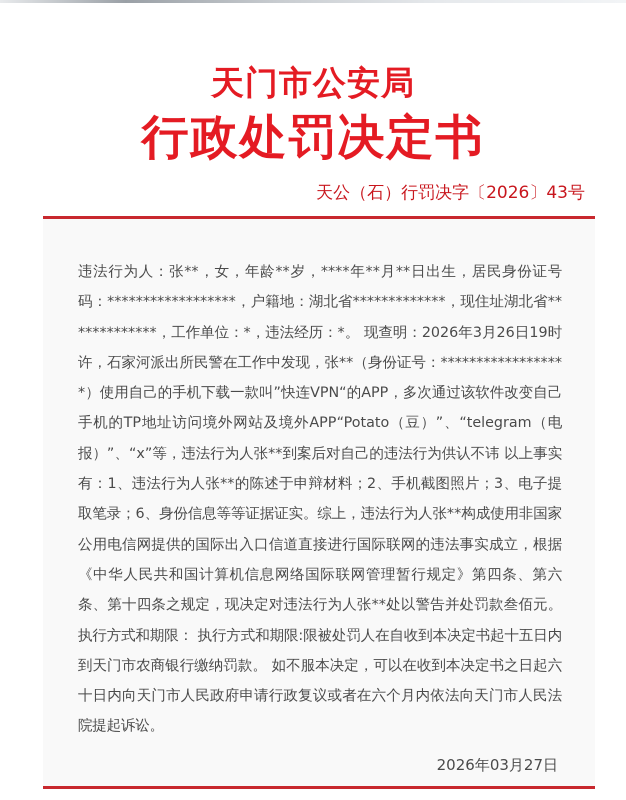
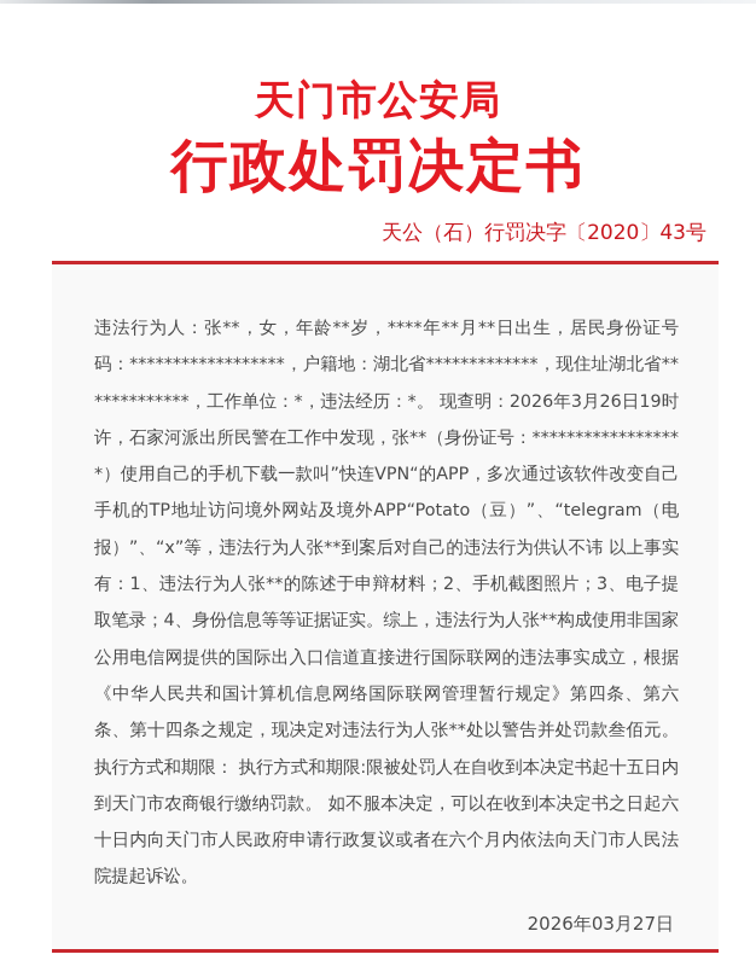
  天门市公安局
  行政处罚决定书
- 天公（石）行罚决字〔2026〕43号
+ 天公（石）行罚决字〔2020〕43号
- 违法行为人：张**，女，年龄**岁，****年**月**日出生，居民身份证号码：******************，户籍地：湖北省*************，现住址湖北省*************，工作单位：*，违法经历：*。 现查明：2026年3月26日19时许，石家河派出所民警在工作中发现，张**（身份证号：******************）使用自己的手机下载一款叫”快连VPN“的APP，多次通过该软件改变自己手机的TP地址访问境外网站及境外APP“Potato（豆）”、“telegram（电报）”、“x”等，违法行为人张**到案后对自己的违法行为供认不讳 以上事实有：1、违法行为人张**的陈述于申辩材料；2、手机截图照片；3、电子提取笔录；6、身份信息等等证据证实。综上，违法行为人张**构成使用非国家公用电信网提供的国际出入口信道直接进行国际联网的违法事实成立，根据《中华人民共和国计算机信息网络国际联网管理暂行规定》第四条、第六条、第十四条之规定，现决定对违法行为人张**处以警告并处罚款叁佰元。执行方式和期限： 执行方式和期限:限被处罚人在自收到本决定书起十五日内到天门市农商银行缴纳罚款。 如不服本决定，可以在收到本决定书之日起六十日内向天门市人民政府申请行政复议或者在六个月内依法向天门市人民法院提起诉讼。
+ 违法行为人：张**，女，年龄**岁，****年**月**日出生，居民身份证号码：******************，户籍地：湖北省*************，现住址湖北省*************，工作单位：*，违法经历：*。 现查明：2026年3月26日19时许，石家河派出所民警在工作中发现，张**（身份证号：******************）使用自己的手机下载一款叫”快连VPN“的APP，多次通过该软件改变自己手机的TP地址访问境外网站及境外APP“Potato（豆）”、“telegram（电报）”、“x”等，违法行为人张**到案后对自己的违法行为供认不讳 以上事实有：1、违法行为人张**的陈述于申辩材料；2、手机截图照片；3、电子提取笔录；4、身份信息等等证据证实。综上，违法行为人张**构成使用非国家公用电信网提供的国际出入口信道直接进行国际联网的违法事实成立，根据《中华人民共和国计算机信息网络国际联网管理暂行规定》第四条、第六条、第十四条之规定，现决定对违法行为人张**处以警告并处罚款叁佰元。执行方式和期限： 执行方式和期限:限被处罚人在自收到本决定书起十五日内到天门市农商银行缴纳罚款。 如不服本决定，可以在收到本决定书之日起六十日内向天门市人民政府申请行政复议或者在六个月内依法向天门市人民法院提起诉讼。
  2026年03月27日
